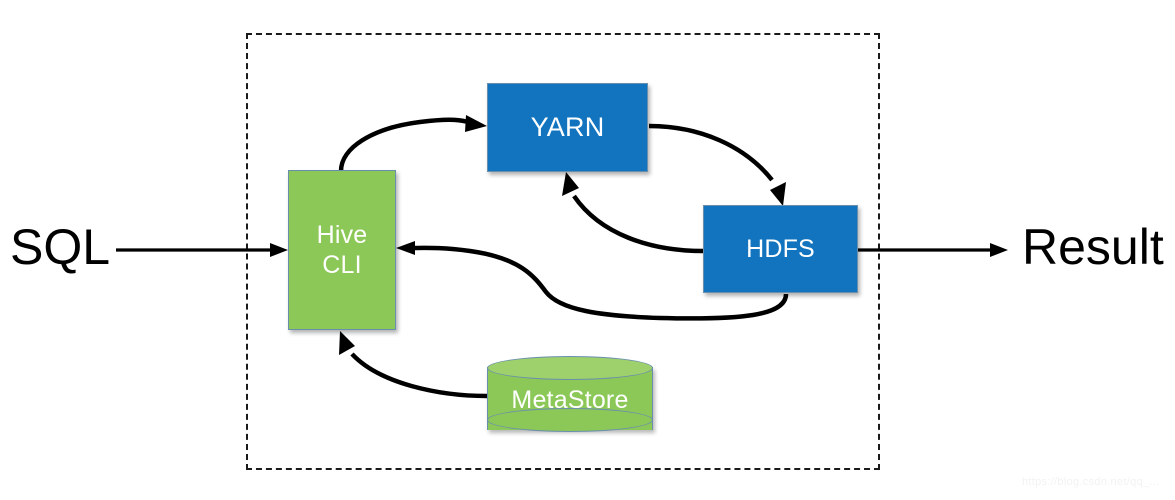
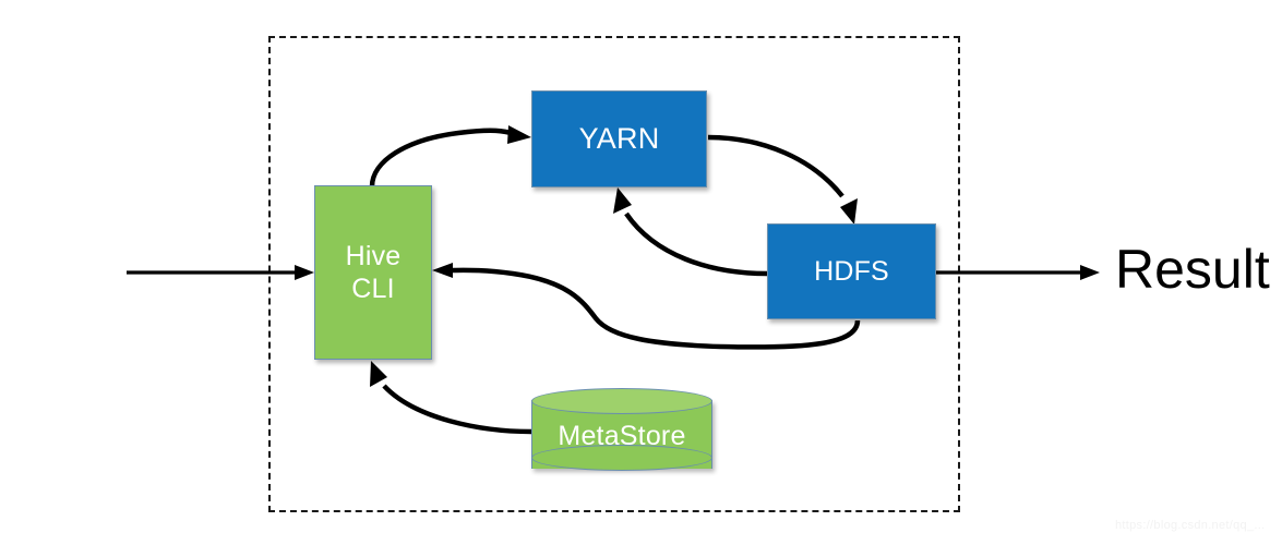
  YARN
  HDFS
  Hive
  CLI
  MetaStore
- SQL
  Result
